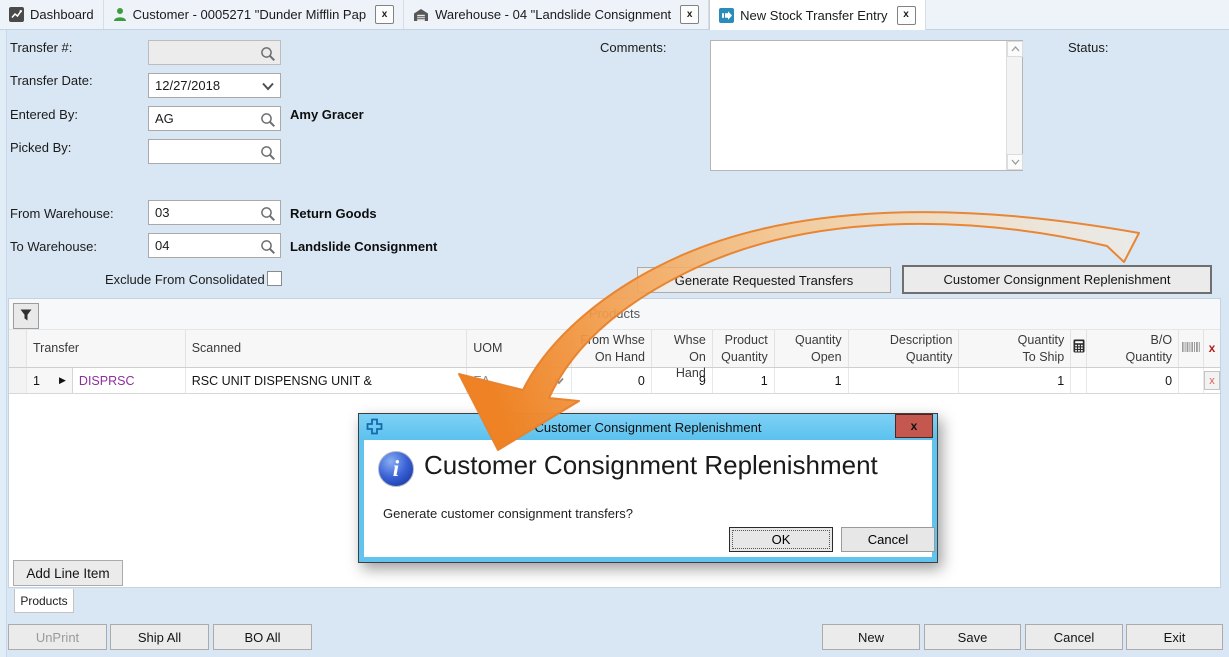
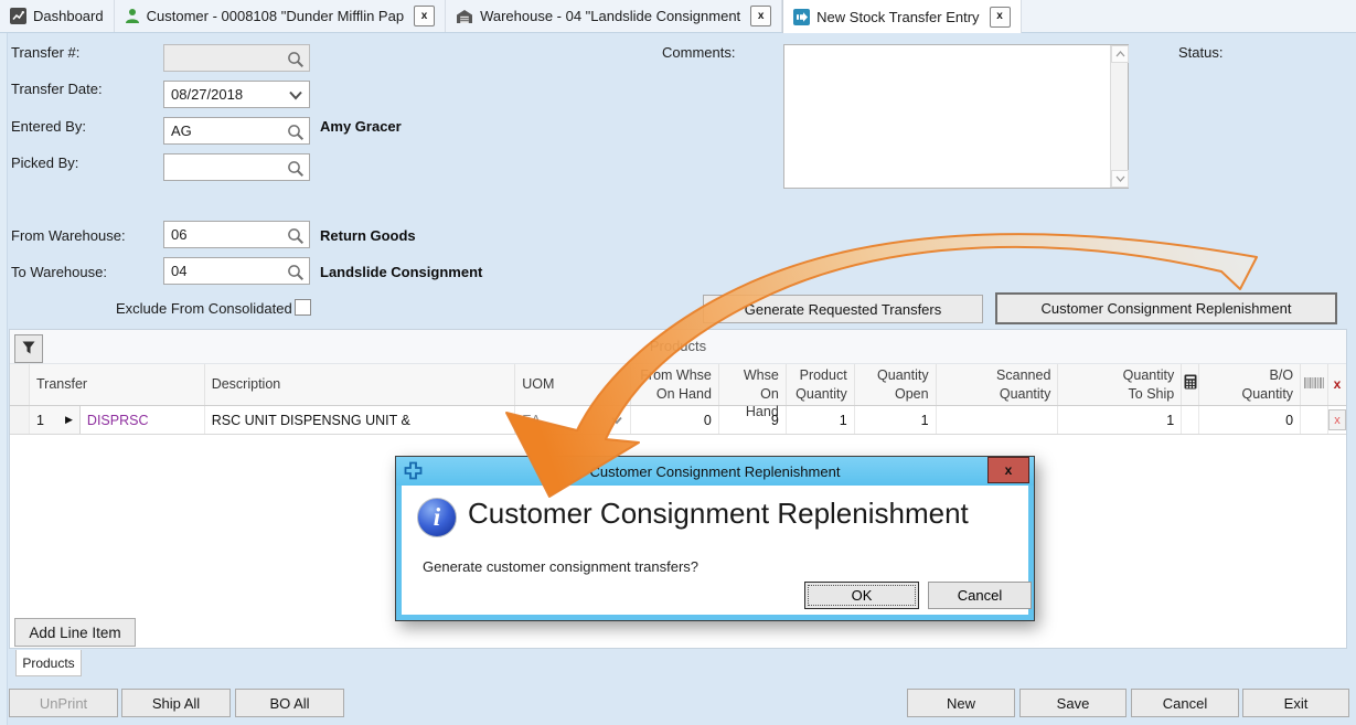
  Dashboard
- Customer - 0005271 "Dunder Mifflin Pap
+ Customer - 0008108 "Dunder Mifflin Pap
  x
  Warehouse - 04 "Landslide Consignment
  x
  New Stock Transfer Entry
  x
  Transfer #:
  Transfer Date:
  Entered By:
  Picked By:
  From Warehouse:
  To Warehouse:
  Comments:
  Status:
- 12/27/2018
+ 08/27/2018
  AG
  Amy Gracer
- 03
+ 06
  Return Goods
  04
  Landslide Consignment
  Exclude From Consolidated
  Generate Requested Transfers
  Customer Consignment Replenishment
  Transfer
- Scanned
+ Description
  UOM
  om Whse
  On Hand
  On Hand
  Product
  Quantity
  Quantity
  Open
- Description
+ Scanned
  Quantity
  Quantity
  To Ship
  B/O
  Quantity
  x
  1
  ▶
  DISPRSC
  RSC UNIT DISPENSNG UNIT &
  0
  9
  1
  1
  1
  0
  x
  Add Line Item
  Products
  UnPrint
  Ship All
  BO All
  New
  Save
  Cancel
  Exit
  Customer Consignment Replenishment
  x
  i
  Customer Consignment Replenishment
  Generate customer consignment transfers?
  OK
  Cancel
